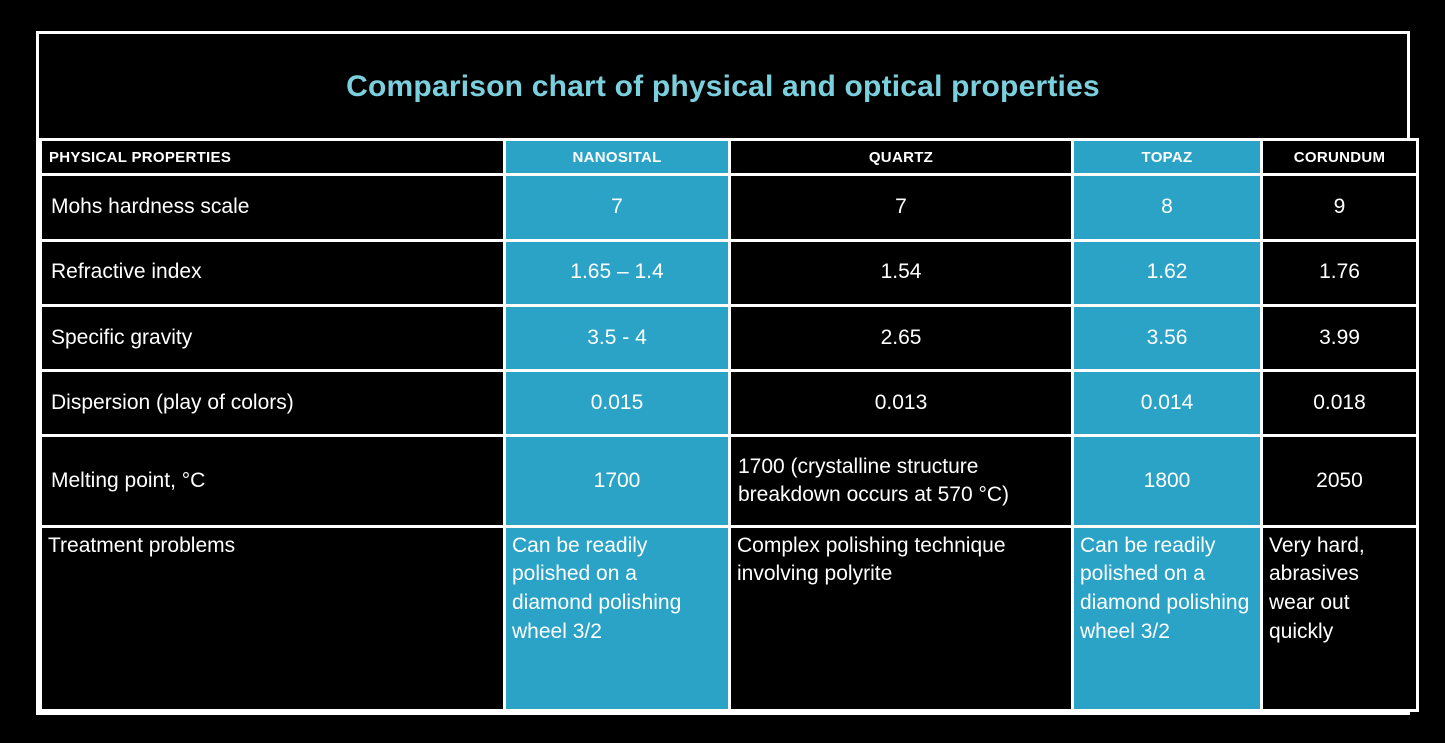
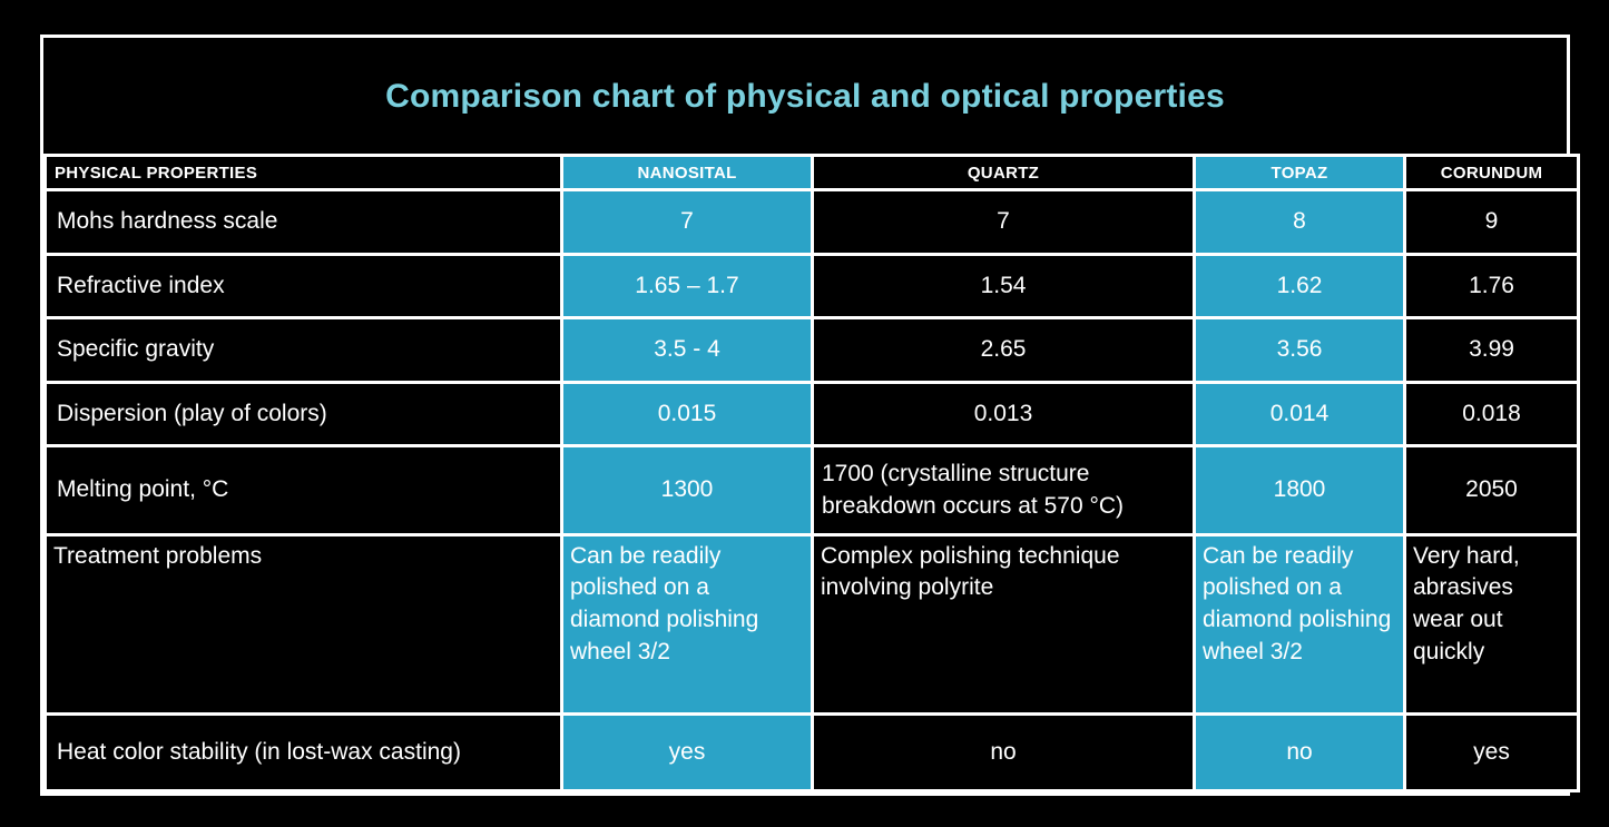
  Comparison chart of physical and optical properties
  PHYSICAL PROPERTIES	NANOSITAL	QUARTZ	TOPAZ	CORUNDUM
  Mohs hardness scale	7	7	8	9
- Refractive index	1.65 – 1.4	1.54	1.62	1.76
+ Refractive index	1.65 – 1.7	1.54	1.62	1.76
  Specific gravity	3.5 - 4	2.65	3.56	3.99
  Dispersion (play of colors)	0.015	0.013	0.014	0.018
- Melting point, °C	1700	1700 (crystalline structure breakdown occurs at 570 °C)	1800	2050
+ Melting point, °C	1300	1700 (crystalline structure breakdown occurs at 570 °C)	1800	2050
  Treatment problems	Can be readily polished on a diamond polishing wheel 3/2	Complex polishing technique involving polyrite	Can be readily polished on a diamond polishing wheel 3/2	Very hard, abrasives wear out quickly
+ Heat color stability (in lost-wax casting)	yes	no	no	yes
